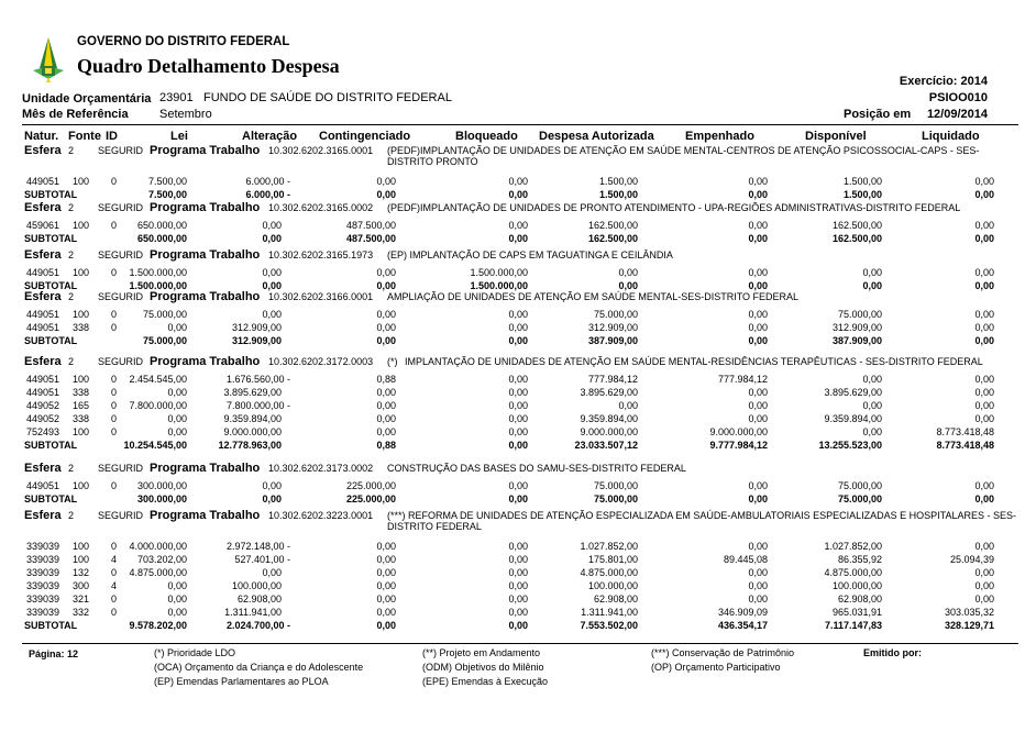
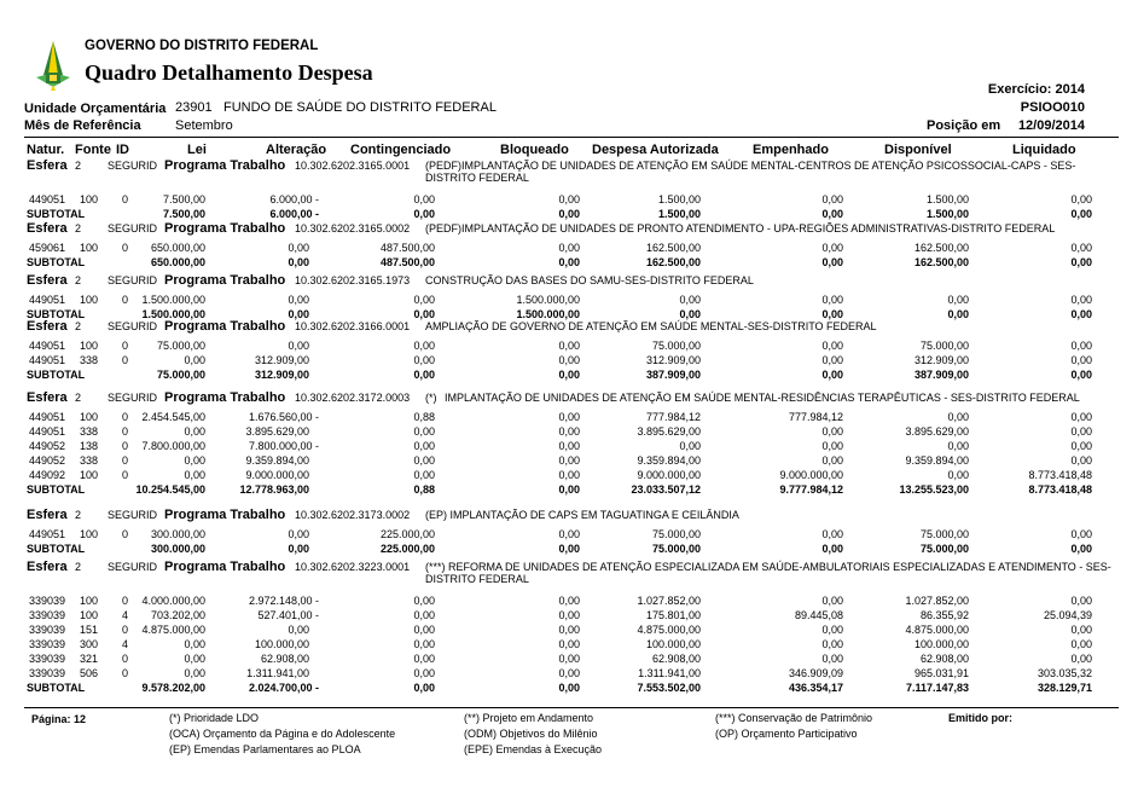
  GOVERNO DO DISTRITO FEDERAL
  Quadro Detalhamento Despesa
  Unidade Orçamentária
  23901
  FUNDO DE SAÚDE DO DISTRITO FEDERAL
  Mês de Referência
  Setembro
  Exercício: 2014
  PSIOO010
  Posição em
  12/09/2014
  Natur.
  Fonte
  ID
  Lei
  Alteração
  Contingenciado
  Bloqueado
  Despesa Autorizada
  Empenhado
  Disponível
  Liquidado
  Esfera
  2
  SEGURID
  Programa Trabalho
  10.302.6202.3165.0001
- (PEDF)IMPLANTAÇÃO DE UNIDADES DE ATENÇÃO EM SAÚDE MENTAL-CENTROS DE ATENÇÃO PSICOSSOCIAL-CAPS - SES-DISTRITO PRONTO
+ (PEDF)IMPLANTAÇÃO DE UNIDADES DE ATENÇÃO EM SAÚDE MENTAL-CENTROS DE ATENÇÃO PSICOSSOCIAL-CAPS - SES-DISTRITO FEDERAL
  449051
  100
  0
  7.500,00
  6.000,00 -
  0,00
  0,00
  1.500,00
  0,00
  1.500,00
  0,00
  SUBTOTAL
  7.500,00
  6.000,00 -
  0,00
  0,00
  1.500,00
  0,00
  1.500,00
  0,00
  Esfera
  2
  SEGURID
  Programa Trabalho
  10.302.6202.3165.0002
  (PEDF)IMPLANTAÇÃO DE UNIDADES DE PRONTO ATENDIMENTO - UPA-REGIÕES ADMINISTRATIVAS-DISTRITO FEDERAL
  459061
  100
  0
  650.000,00
  0,00
  487.500,00
  0,00
  162.500,00
  0,00
  162.500,00
  0,00
  SUBTOTAL
  650.000,00
  0,00
  487.500,00
  0,00
  162.500,00
  0,00
  162.500,00
  0,00
  Esfera
  2
  SEGURID
  Programa Trabalho
  10.302.6202.3165.1973
- (EP) IMPLANTAÇÃO DE CAPS EM TAGUATINGA E CEILÂNDIA
+ CONSTRUÇÃO DAS BASES DO SAMU-SES-DISTRITO FEDERAL
  449051
  100
  0
  1.500.000,00
  0,00
  0,00
  1.500.000,00
  0,00
  0,00
  0,00
  0,00
  SUBTOTAL
  1.500.000,00
  0,00
  0,00
  1.500.000,00
  0,00
  0,00
  0,00
  0,00
  Esfera
  2
  SEGURID
  Programa Trabalho
  10.302.6202.3166.0001
- AMPLIAÇÃO DE UNIDADES DE ATENÇÃO EM SAÚDE MENTAL-SES-DISTRITO FEDERAL
+ AMPLIAÇÃO DE GOVERNO DE ATENÇÃO EM SAÚDE MENTAL-SES-DISTRITO FEDERAL
  449051
  100
  0
  75.000,00
  0,00
  0,00
  0,00
  75.000,00
  0,00
  75.000,00
  0,00
  449051
  338
  0
  0,00
  312.909,00
  0,00
  0,00
  312.909,00
  0,00
  312.909,00
  0,00
  SUBTOTAL
  75.000,00
  312.909,00
  0,00
  0,00
  387.909,00
  0,00
  387.909,00
  0,00
  Esfera
  2
  SEGURID
  Programa Trabalho
  10.302.6202.3172.0003
  (*)
  IMPLANTAÇÃO DE UNIDADES DE ATENÇÃO EM SAÚDE MENTAL-RESIDÊNCIAS TERAPÊUTICAS - SES-DISTRITO FEDERAL
  449051
  100
  0
  2.454.545,00
  1.676.560,00 -
  0,88
  0,00
  777.984,12
  777.984,12
  0,00
  0,00
  449051
  338
  0
  0,00
  3.895.629,00
  0,00
  0,00
  3.895.629,00
  0,00
  3.895.629,00
  0,00
  449052
- 165
+ 138
  0
  7.800.000,00
  7.800.000,00 -
  0,00
  0,00
  0,00
  0,00
  0,00
  0,00
  449052
  338
  0
  0,00
  9.359.894,00
  0,00
  0,00
  9.359.894,00
  0,00
  9.359.894,00
  0,00
- 752493
+ 449092
  100
  0
  0,00
  9.000.000,00
  0,00
  0,00
  9.000.000,00
  9.000.000,00
  0,00
  8.773.418,48
  SUBTOTAL
  10.254.545,00
  12.778.963,00
  0,88
  0,00
  23.033.507,12
  9.777.984,12
  13.255.523,00
  8.773.418,48
  Esfera
  2
  SEGURID
  Programa Trabalho
  10.302.6202.3173.0002
- CONSTRUÇÃO DAS BASES DO SAMU-SES-DISTRITO FEDERAL
+ (EP) IMPLANTAÇÃO DE CAPS EM TAGUATINGA E CEILÂNDIA
  449051
  100
  0
  300.000,00
  0,00
  225.000,00
  0,00
  75.000,00
  0,00
  75.000,00
  0,00
  SUBTOTAL
  300.000,00
  0,00
  225.000,00
  0,00
  75.000,00
  0,00
  75.000,00
  0,00
  Esfera
  2
  SEGURID
  Programa Trabalho
  10.302.6202.3223.0001
- (***) REFORMA DE UNIDADES DE ATENÇÃO ESPECIALIZADA EM SAÚDE-AMBULATORIAIS ESPECIALIZADAS E HOSPITALARES - SES-DISTRITO FEDERAL
+ (***) REFORMA DE UNIDADES DE ATENÇÃO ESPECIALIZADA EM SAÚDE-AMBULATORIAIS ESPECIALIZADAS E ATENDIMENTO - SES-DISTRITO FEDERAL
  339039
  100
  0
  4.000.000,00
  2.972.148,00 -
  0,00
  0,00
  1.027.852,00
  0,00
  1.027.852,00
  0,00
  339039
  100
  4
  703.202,00
  527.401,00 -
  0,00
  0,00
  175.801,00
  89.445,08
  86.355,92
  25.094,39
  339039
- 132
+ 151
  0
  4.875.000,00
  0,00
  0,00
  0,00
  4.875.000,00
  0,00
  4.875.000,00
  0,00
  339039
  300
  4
  0,00
  100.000,00
  0,00
  0,00
  100.000,00
  0,00
  100.000,00
  0,00
  339039
  321
  0
  0,00
  62.908,00
  0,00
  0,00
  62.908,00
  0,00
  62.908,00
  0,00
  339039
- 332
+ 506
  0
  0,00
  1.311.941,00
  0,00
  0,00
  1.311.941,00
  346.909,09
  965.031,91
  303.035,32
  SUBTOTAL
  9.578.202,00
  2.024.700,00 -
  0,00
  0,00
  7.553.502,00
  436.354,17
  7.117.147,83
  328.129,71
  Página: 12
  (*) Prioridade LDO
- (OCA) Orçamento da Criança e do Adolescente
+ (OCA) Orçamento da Página e do Adolescente
  (EP) Emendas Parlamentares ao PLOA
  (**) Projeto em Andamento
  (ODM) Objetivos do Milênio
  (EPE) Emendas à Execução
  (***) Conservação de Patrimônio
  (OP) Orçamento Participativo
  Emitido por:
